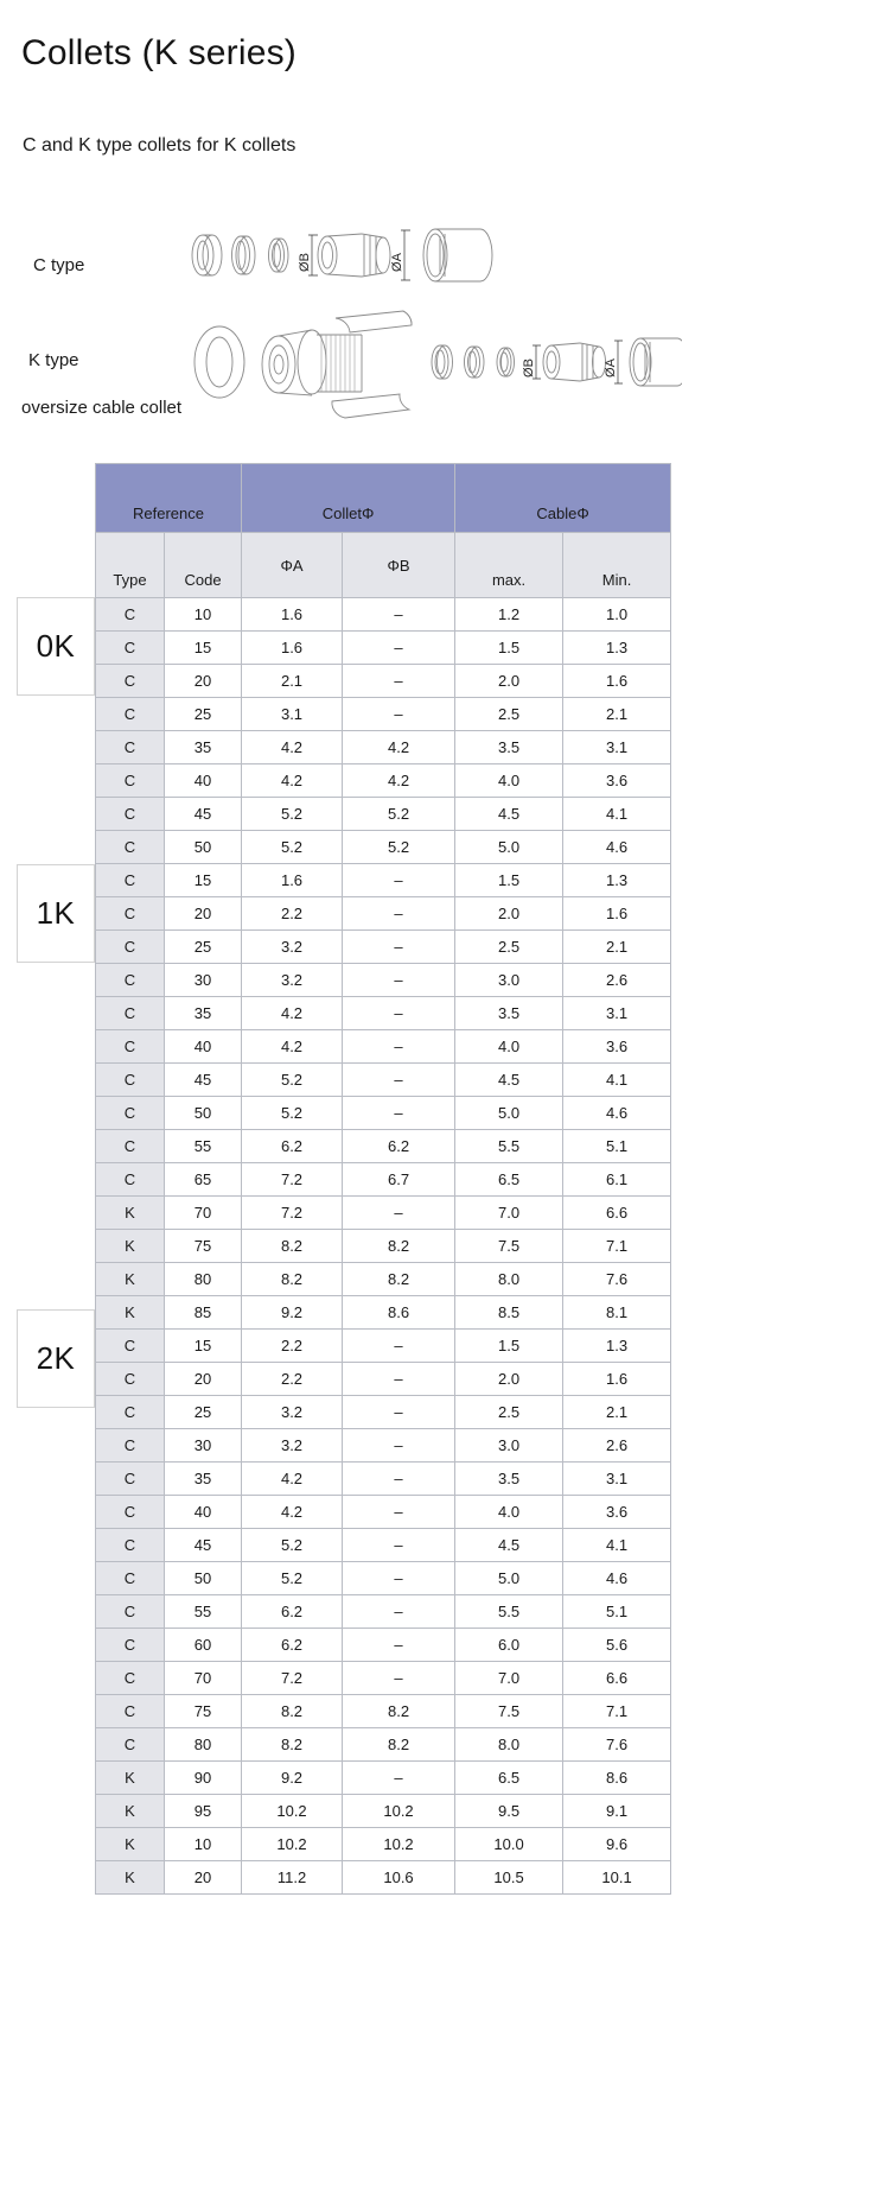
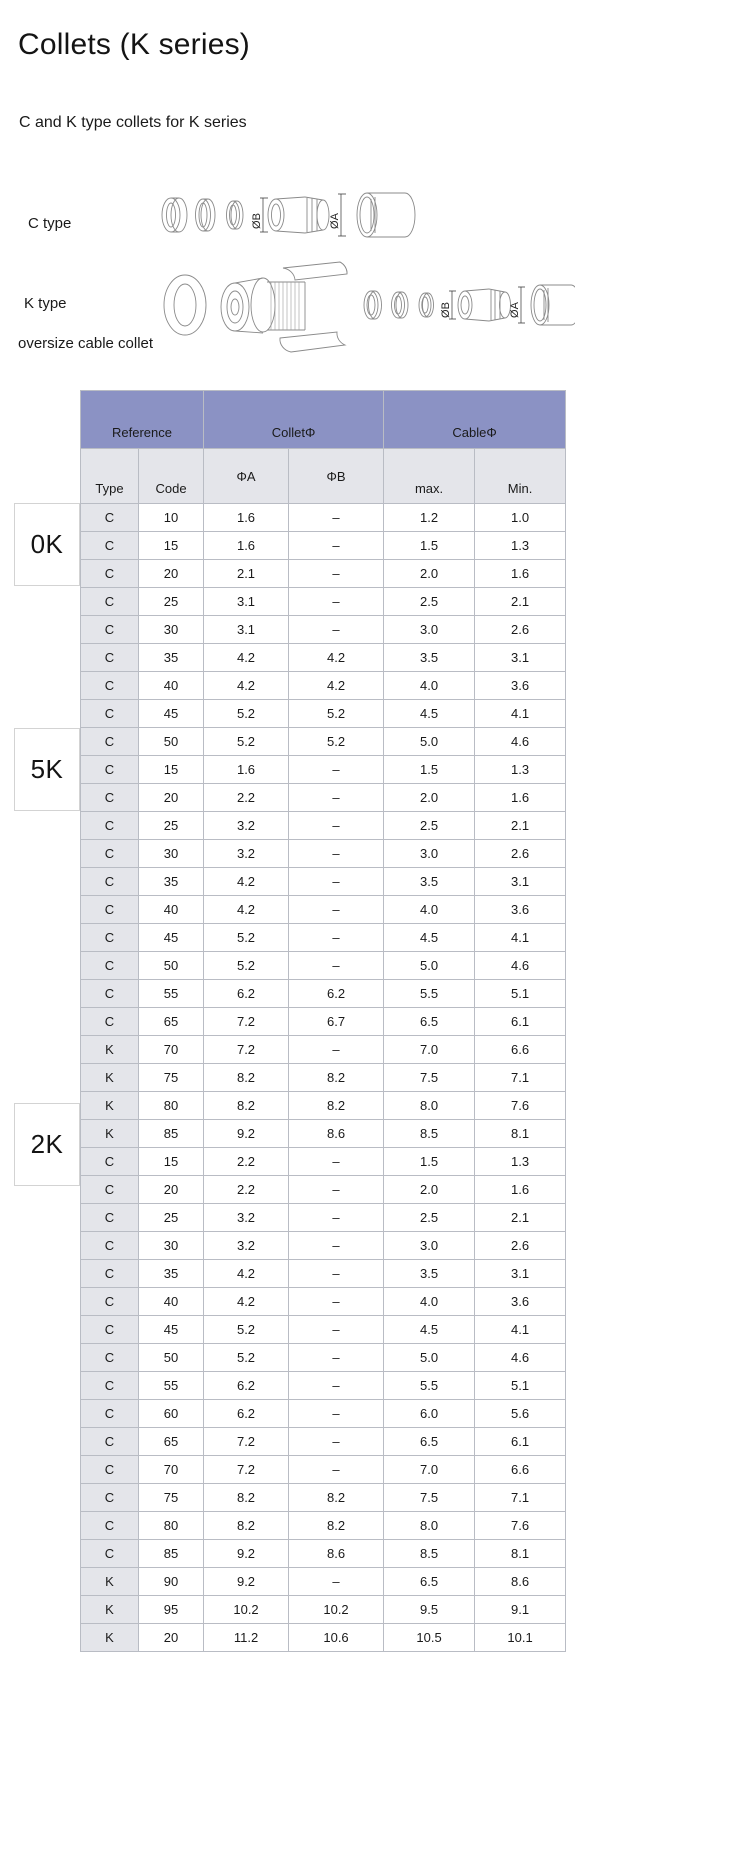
  Collets (K series)
- C and K type collets for K collets
+ C and K type collets for K series
  C type
  K type
  oversize cable collet
  Reference	ColletΦ	CableΦ
  Type	Code	ΦA	ΦB	max.	Min.
  C	10	1.6	–	1.2	1.0
  C	15	1.6	–	1.5	1.3
  C	20	2.1	–	2.0	1.6
  C	25	3.1	–	2.5	2.1
+ C	30	3.1	–	3.0	2.6
  C	35	4.2	4.2	3.5	3.1
  C	40	4.2	4.2	4.0	3.6
  C	45	5.2	5.2	4.5	4.1
  C	50	5.2	5.2	5.0	4.6
  C	15	1.6	–	1.5	1.3
  C	20	2.2	–	2.0	1.6
  C	25	3.2	–	2.5	2.1
  C	30	3.2	–	3.0	2.6
  C	35	4.2	–	3.5	3.1
  C	40	4.2	–	4.0	3.6
  C	45	5.2	–	4.5	4.1
  C	50	5.2	–	5.0	4.6
  C	55	6.2	6.2	5.5	5.1
  C	65	7.2	6.7	6.5	6.1
  K	70	7.2	–	7.0	6.6
  K	75	8.2	8.2	7.5	7.1
  K	80	8.2	8.2	8.0	7.6
  K	85	9.2	8.6	8.5	8.1
  C	15	2.2	–	1.5	1.3
  C	20	2.2	–	2.0	1.6
  C	25	3.2	–	2.5	2.1
  C	30	3.2	–	3.0	2.6
  C	35	4.2	–	3.5	3.1
  C	40	4.2	–	4.0	3.6
  C	45	5.2	–	4.5	4.1
  C	50	5.2	–	5.0	4.6
  C	55	6.2	–	5.5	5.1
  C	60	6.2	–	6.0	5.6
+ C	65	7.2	–	6.5	6.1
  C	70	7.2	–	7.0	6.6
  C	75	8.2	8.2	7.5	7.1
  C	80	8.2	8.2	8.0	7.6
+ C	85	9.2	8.6	8.5	8.1
  K	90	9.2	–	6.5	8.6
  K	95	10.2	10.2	9.5	9.1
- K	10	10.2	10.2	10.0	9.6
  K	20	11.2	10.6	10.5	10.1
  0K
- 1K
+ 5K
  2K
